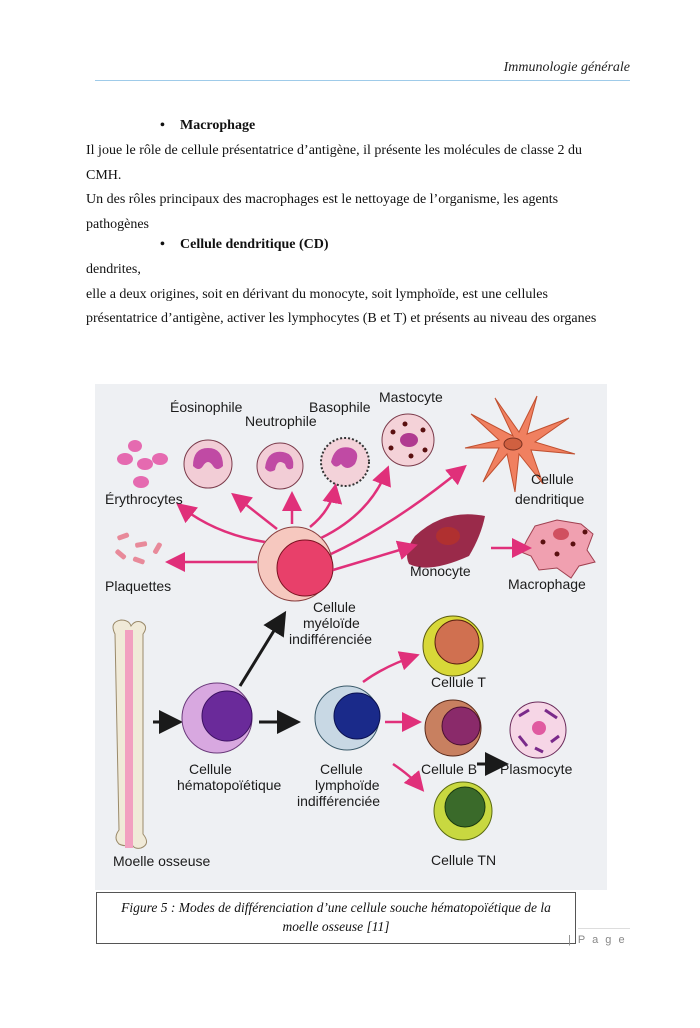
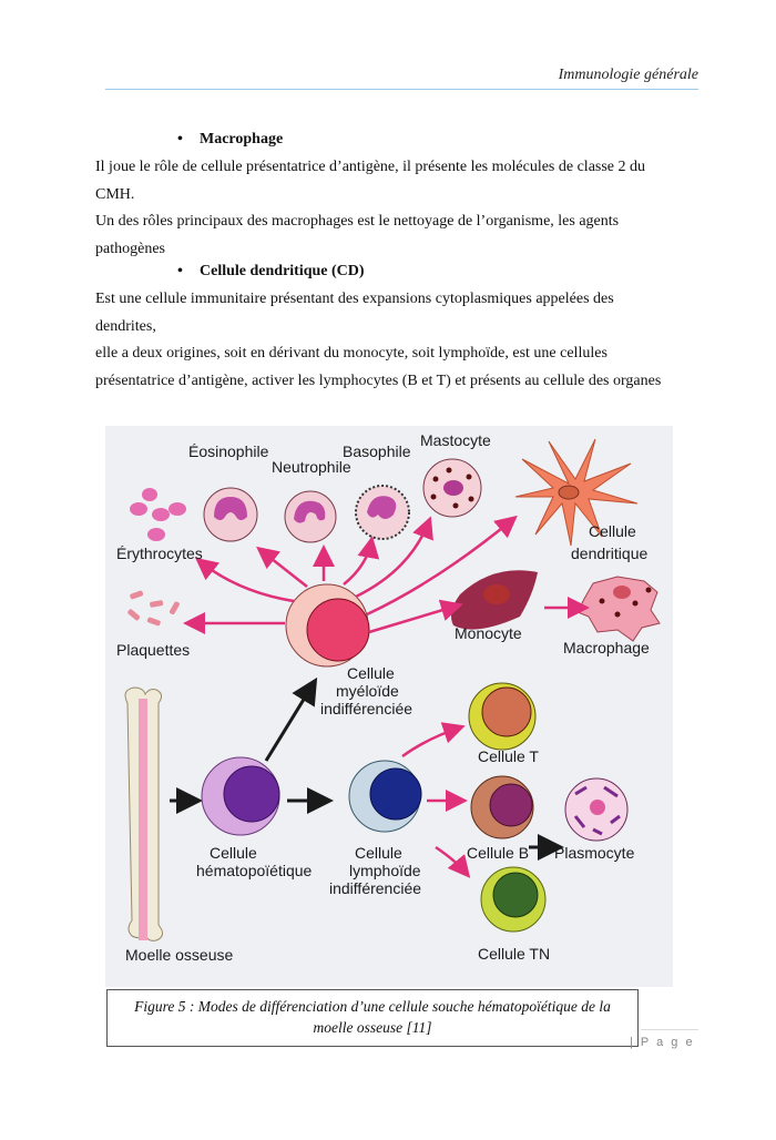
  Immunologie générale
  • Macrophage
  Il joue le rôle de cellule présentatrice d’antigène, il présente les molécules de classe 2 du
  CMH.
  Un des rôles principaux des macrophages est le nettoyage de l’organisme, les agents
  pathogènes
  • Cellule dendritique (CD)
+ Est une cellule immunitaire présentant des expansions cytoplasmiques appelées des
  dendrites,
  elle a deux origines, soit en dérivant du monocyte, soit lymphoïde, est une cellules
- présentatrice d’antigène, activer les lymphocytes (B et T) et présents au niveau des organes
+ présentatrice d’antigène, activer les lymphocytes (B et T) et présents au cellule des organes
  Éosinophile
  Neutrophile
  Basophile
  Mastocyte
  Érythrocytes
  Cellule
  dendritique
  Plaquettes
  Monocyte
  Macrophage
  Cellule
  myéloïde
  indifférenciée
  Cellule T
  Cellule
  hématopoïétique
  Cellule
  lymphoïde
  indifférenciée
  Cellule B
  Plasmocyte
  Moelle osseuse
  Cellule TN
  Figure 5 : Modes de différenciation d’une cellule souche hématopoïétique de la
  moelle osseuse [11]
  | P a g e
